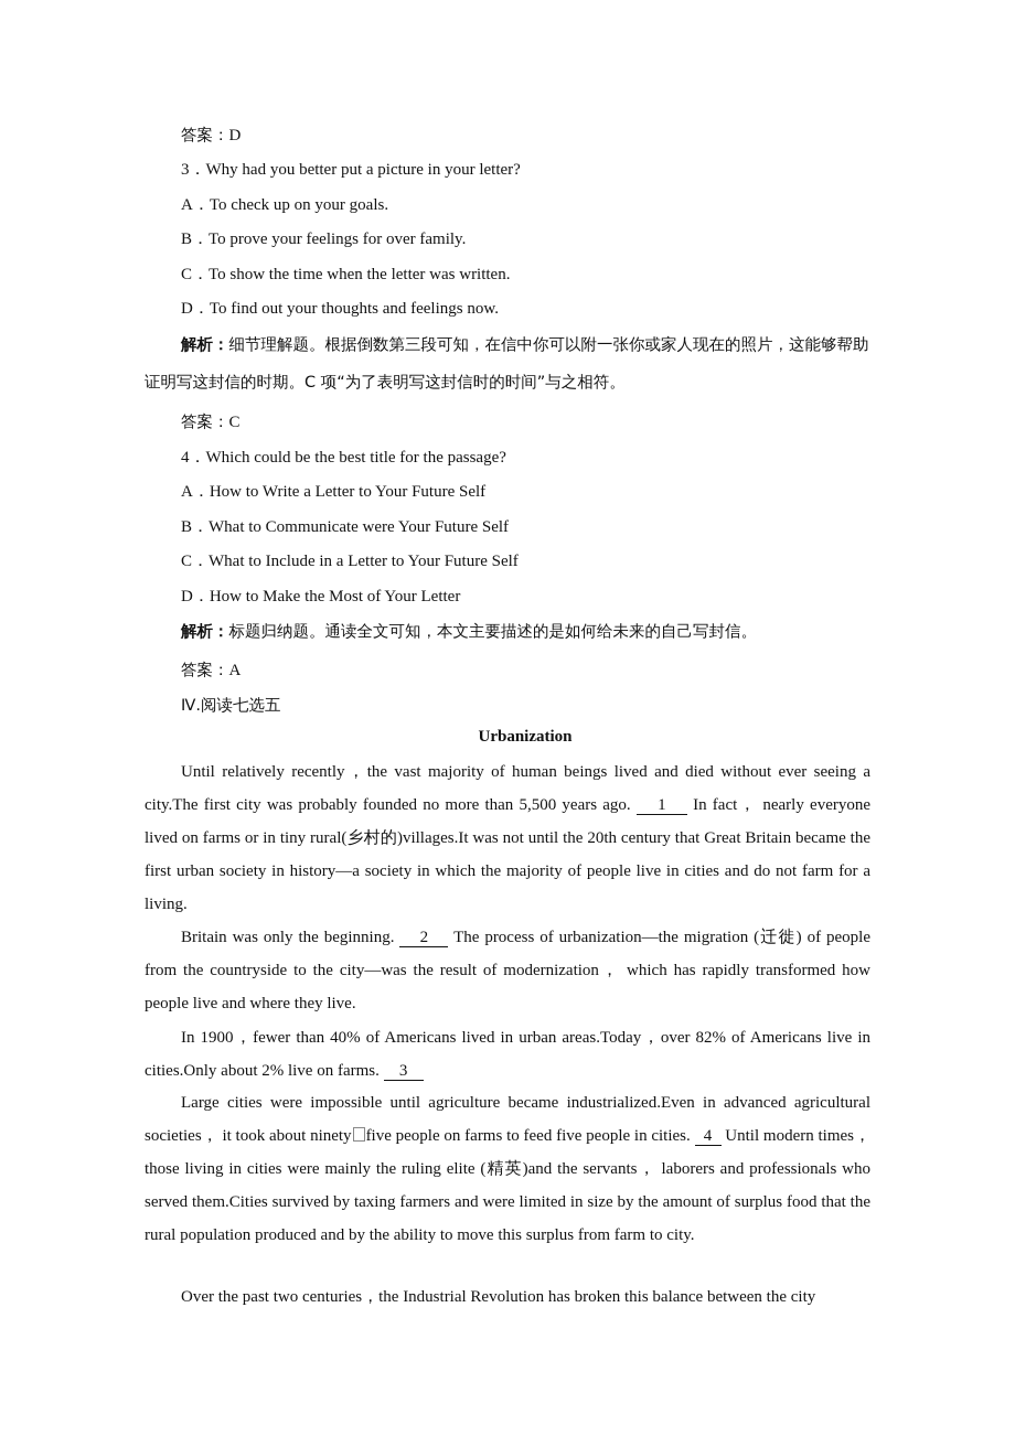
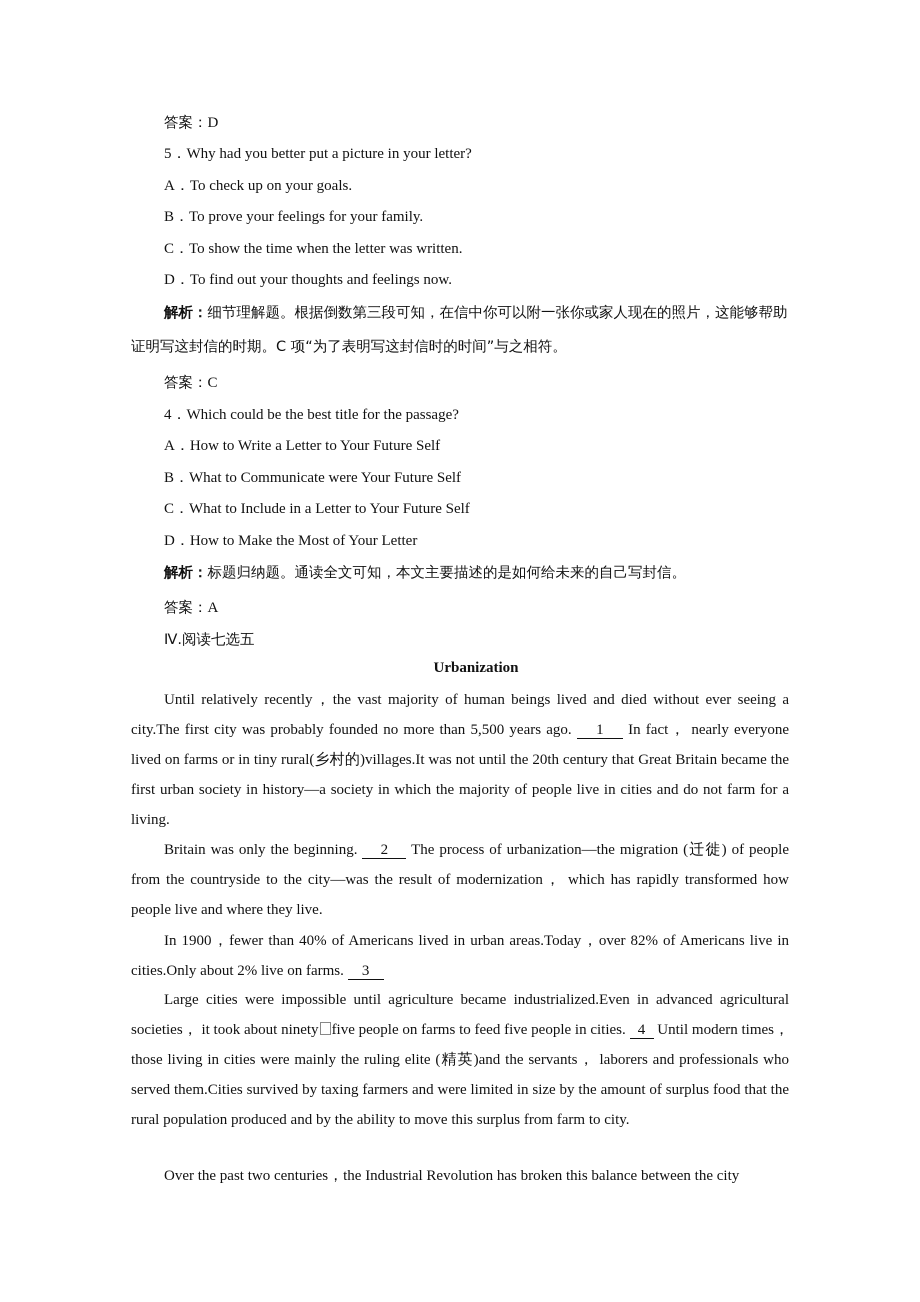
  答案：D
- 3．Why had you better put a picture in your letter?
+ 5．Why had you better put a picture in your letter?
  A．To check up on your goals.
- B．To prove your feelings for over family.
+ B．To prove your feelings for your family.
  C．To show the time when the letter was written.
  D．To find out your thoughts and feelings now.
  解析：细节理解题。根据倒数第三段可知，在信中你可以附一张你或家人现在的照片，这能够帮助证明写这封信的时期。C 项“为了表明写这封信时的时间”与之相符。
  答案：C
  4．Which could be the best title for the passage?
  A．How to Write a Letter to Your Future Self
  B．What to Communicate were Your Future Self
  C．What to Include in a Letter to Your Future Self
  D．How to Make the Most of Your Letter
  解析：标题归纳题。通读全文可知，本文主要描述的是如何给未来的自己写封信。
  答案：A
  Ⅳ.阅读七选五
  Urbanization
  Until relatively recently，the vast majority of human beings lived and died without ever seeing a city.The first city was probably founded no more than 5,500 years ago. 1 In fact， nearly everyone lived on farms or in tiny rural(乡村的)villages.It was not until the 20th century that Great Britain became the first urban society in history—a society in which the majority of people live in cities and do not farm for a living.
  Britain was only the beginning. 2 The process of urbanization—the migration (迁徙) of people from the countryside to the city—was the result of modernization， which has rapidly transformed how people live and where they live.
  In 1900，fewer than 40% of Americans lived in urban areas.Today，over 82% of Americans live in cities.Only about 2% live on farms. 3
  Large cities were impossible until agriculture became industrialized.Even in advanced agricultural societies， it took about ninety five people on farms to feed five people in cities. 4 Until modern times， those living in cities were mainly the ruling elite (精英)and the servants， laborers and professionals who served them.Cities survived by taxing farmers and were limited in size by the amount of surplus food that the rural population produced and by the ability to move this surplus from farm to city.
  Over the past two centuries，the Industrial Revolution has broken this balance between the city
